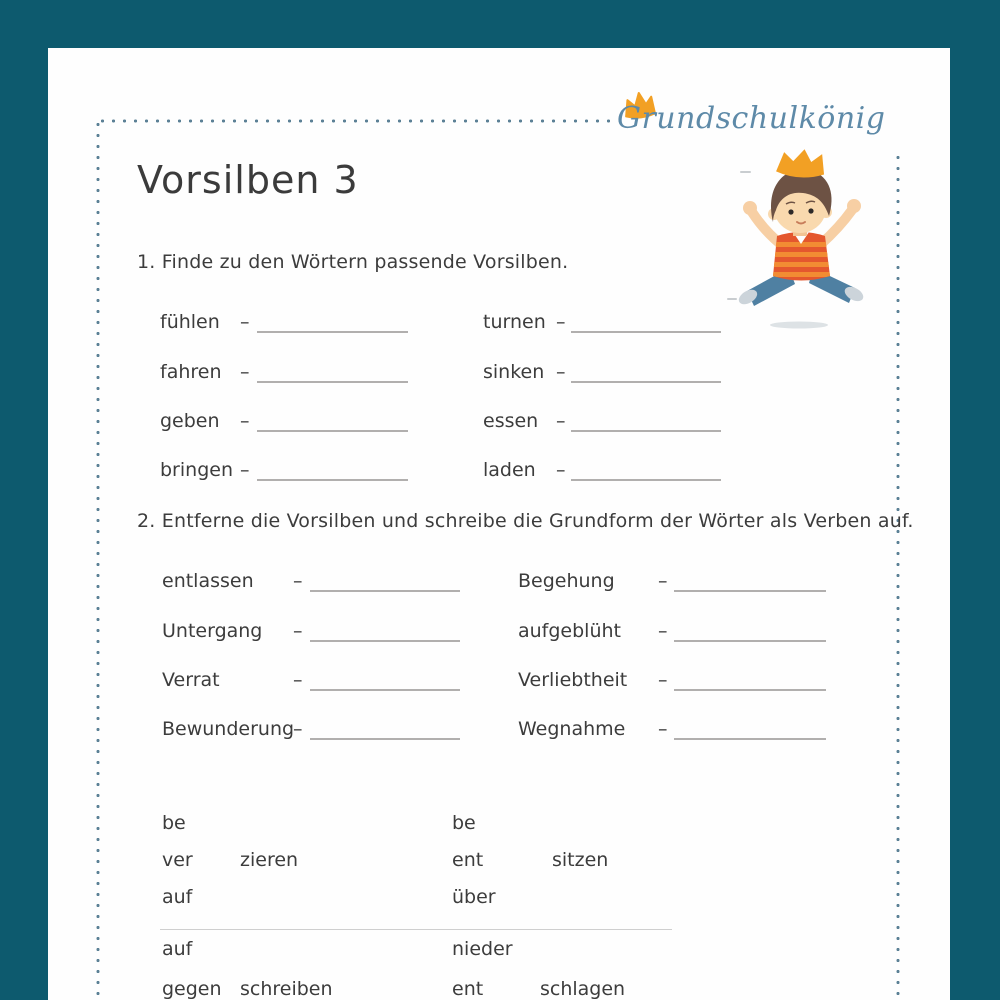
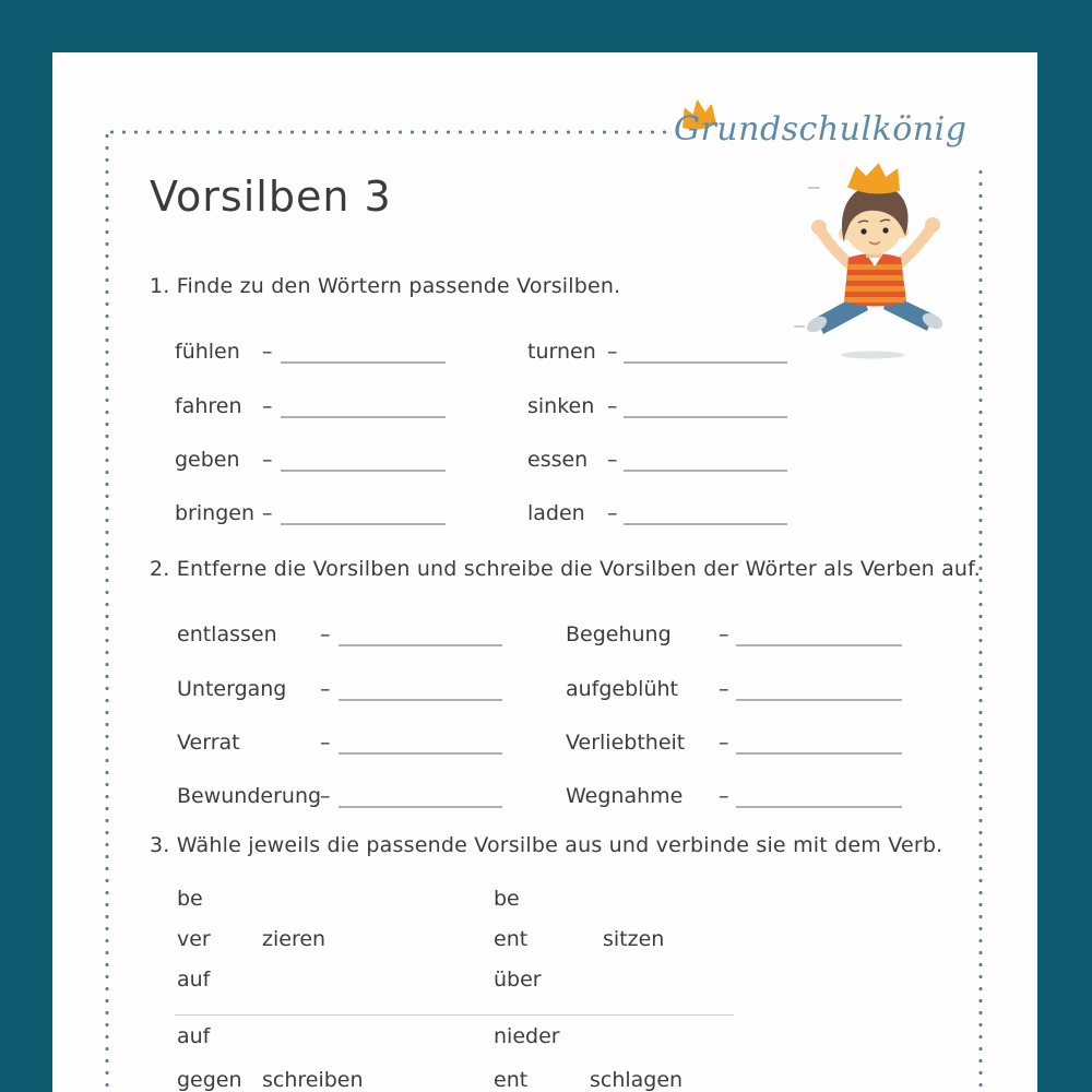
  Grundschulkönig
  Vorsilben 3
  1. Finde zu den Wörtern passende Vorsilben.
  fühlen
  –
  turnen
  –
  fahren
  –
  sinken
  –
  geben
  –
  essen
  –
  bringen
  –
  laden
  –
- 2. Entferne die Vorsilben und schreibe die Grundform der Wörter als Verben auf.
+ 2. Entferne die Vorsilben und schreibe die Vorsilben der Wörter als Verben auf.
  entlassen
  –
  Begehung
  –
  Untergang
  –
  aufgeblüht
  –
  Verrat
  –
  Verliebtheit
  –
  Bewunderung
  –
  Wegnahme
  –
+ 3. Wähle jeweils die passende Vorsilbe aus und verbinde sie mit dem Verb.
  be
  ver
  zieren
  auf
  be
  ent
  sitzen
  über
  auf
  nieder
  gegen
  schreiben
  ent
  schlagen
